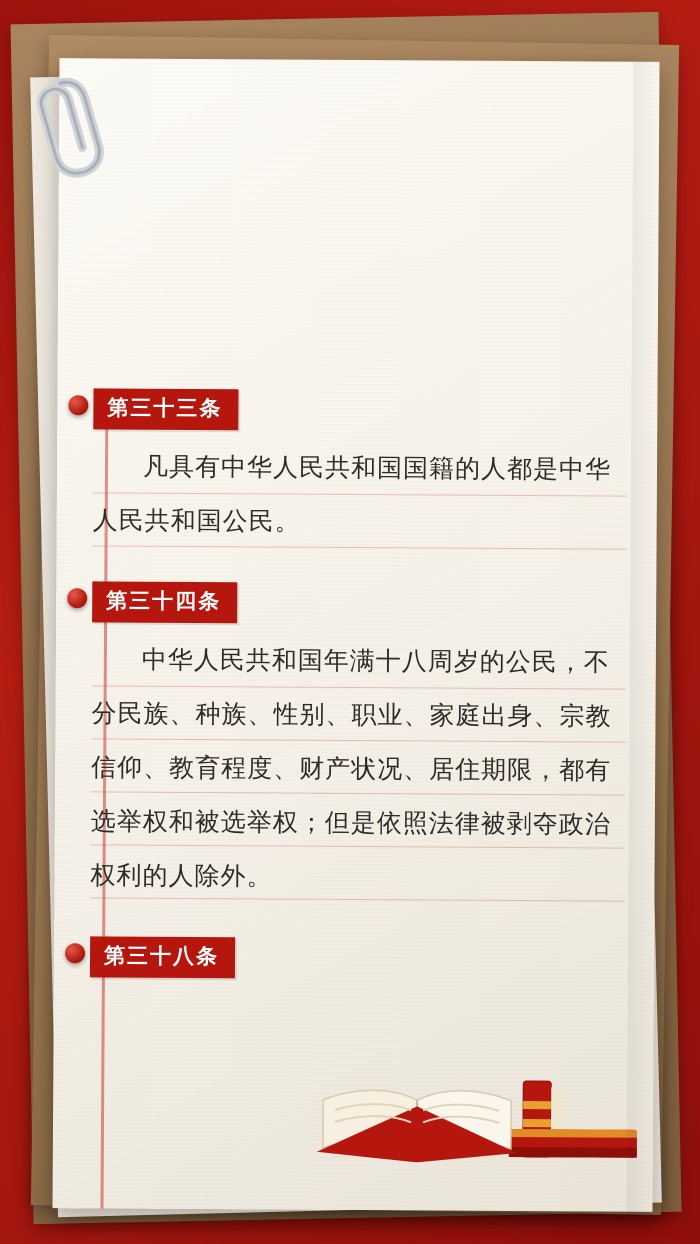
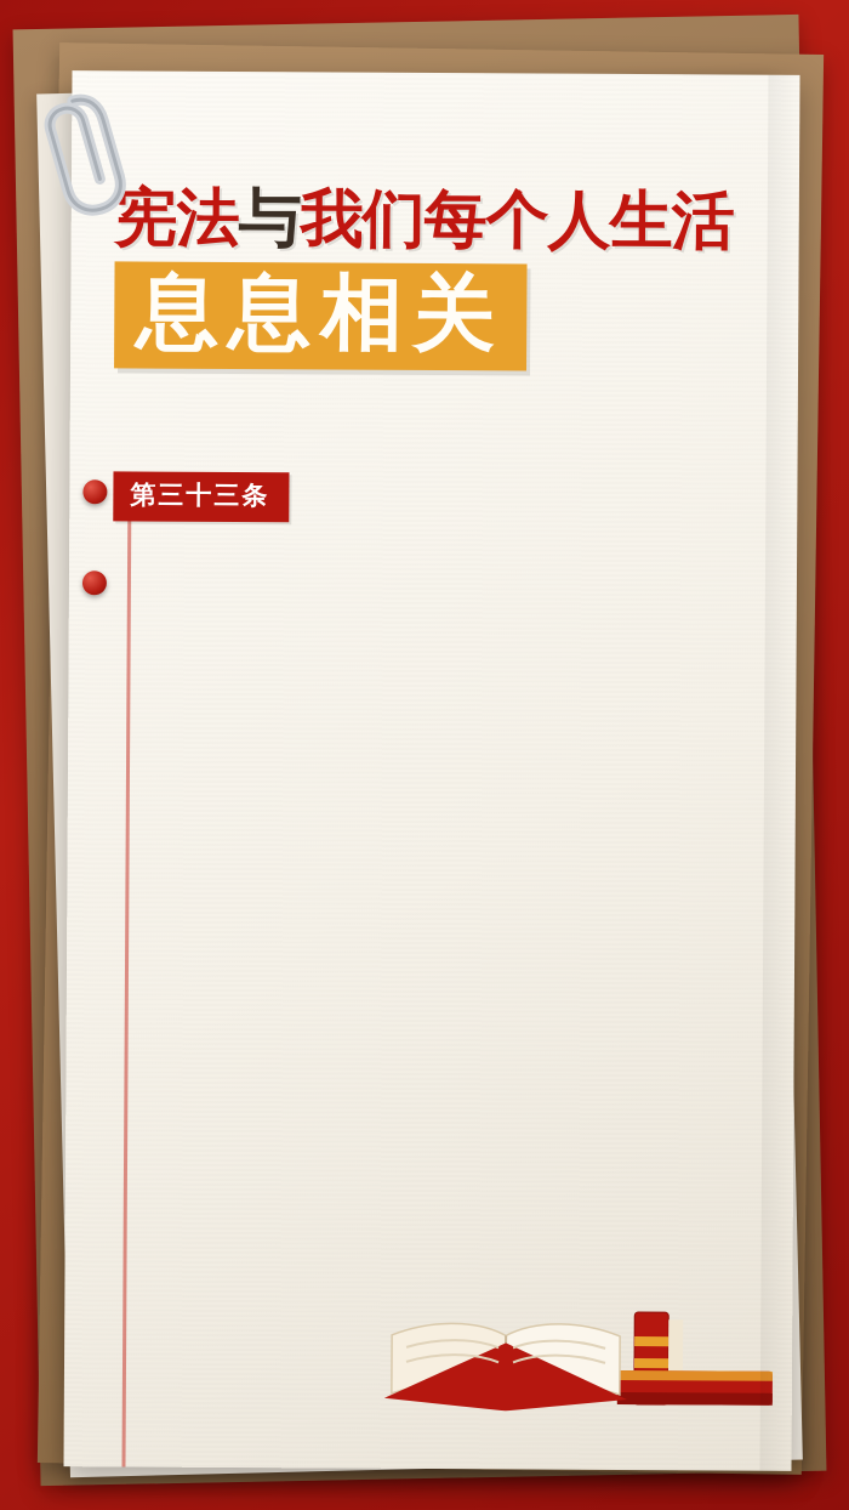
+ 宪法
+ 与
+ 我们每个人生活
+ 息息相关
  第三十三条
- 凡具有中华人民共和国国籍的人都是中华人民共和国公民。
- 第三十四条
- 中华人民共和国年满十八周岁的公民，不分民族、种族、性别、职业、家庭出身、宗教信仰、教育程度、财产状况、居住期限，都有选举权和被选举权；但是依照法律被剥夺政治权利的人除外。
- 第三十八条
